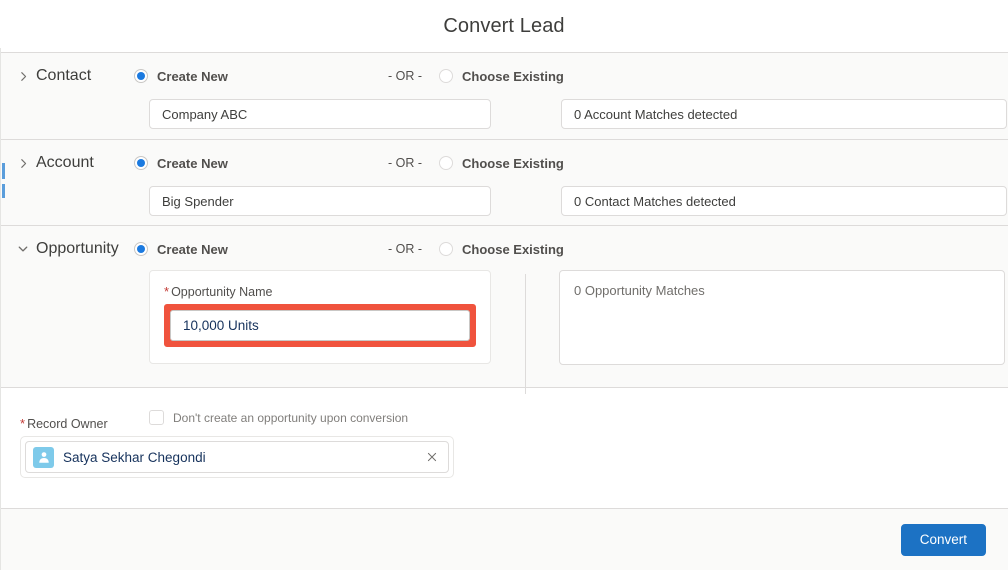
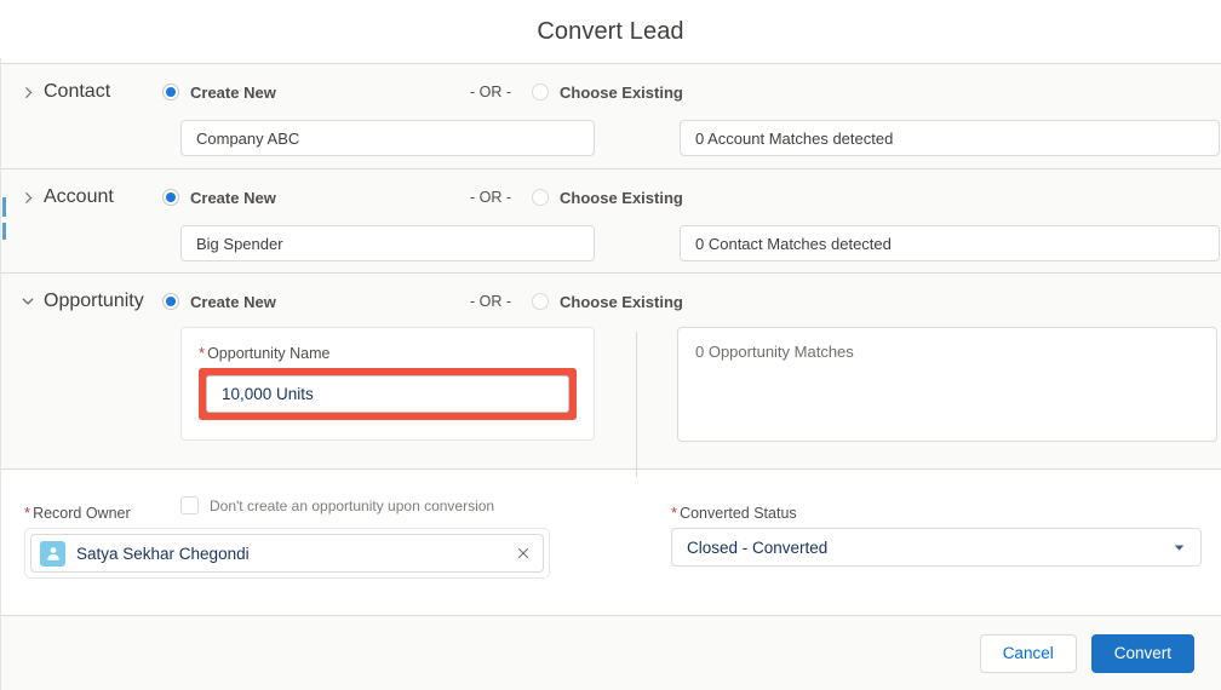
  Convert Lead
  Contact
  Create New
  - OR -
  Choose Existing
  Company ABC
  0 Account Matches detected
  Account
  Create New
  - OR -
  Choose Existing
  Big Spender
  0 Contact Matches detected
  Opportunity
  Create New
  - OR -
  Choose Existing
  * Opportunity Name
  10,000 Units
  0 Opportunity Matches
  Don't create an opportunity upon conversion
  * Record Owner
  Satya Sekhar Chegondi
+ * Converted Status
+ Closed - Converted
+ Cancel
  Convert
